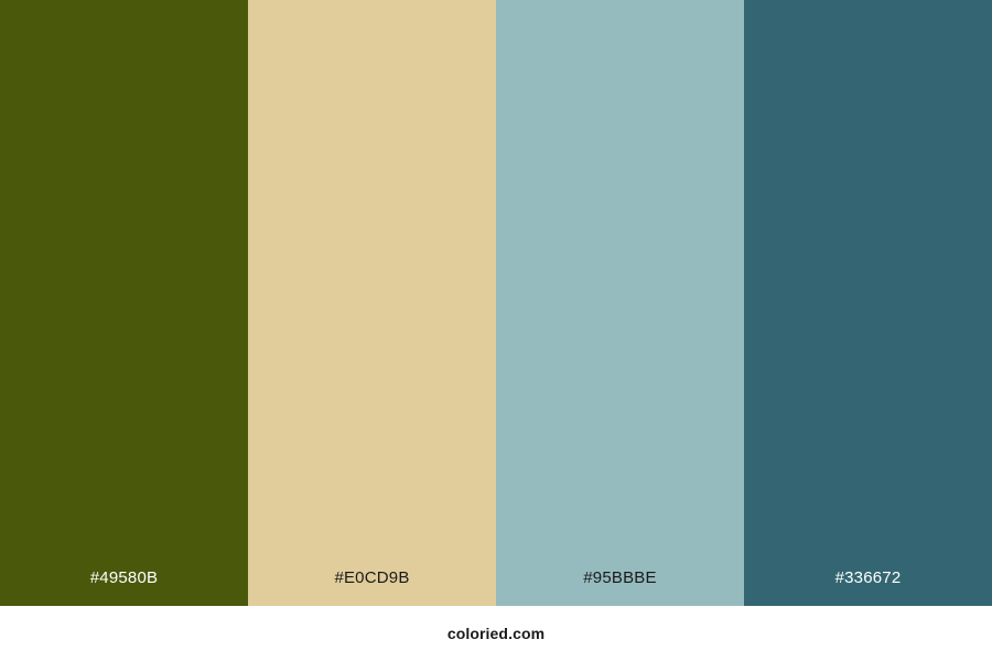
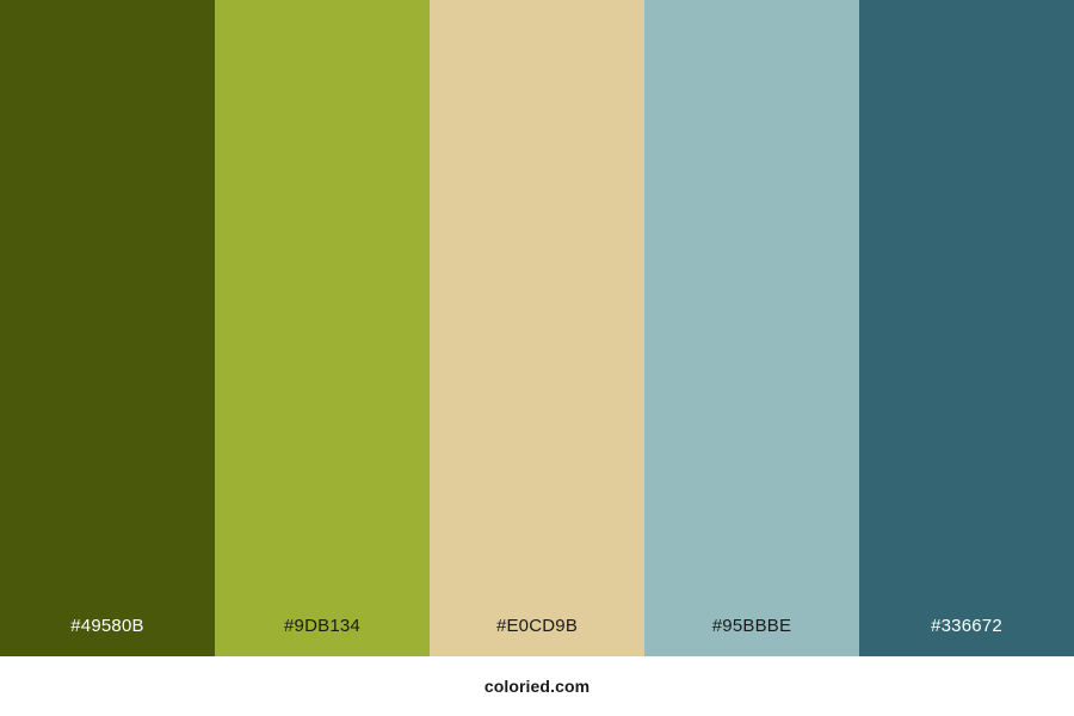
  #49580B
+ #9DB134
  #E0CD9B
  #95BBBE
  #336672
  coloried.com
